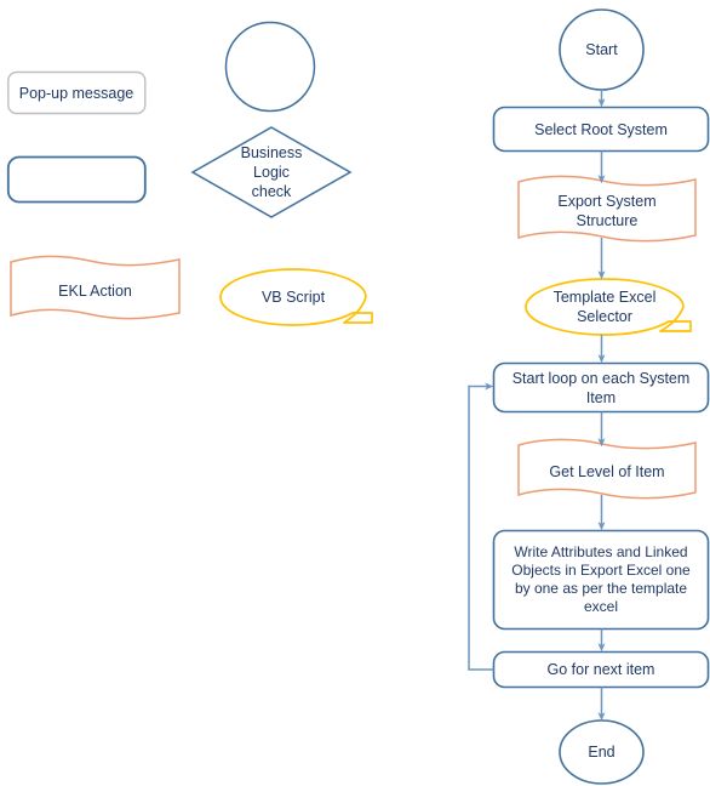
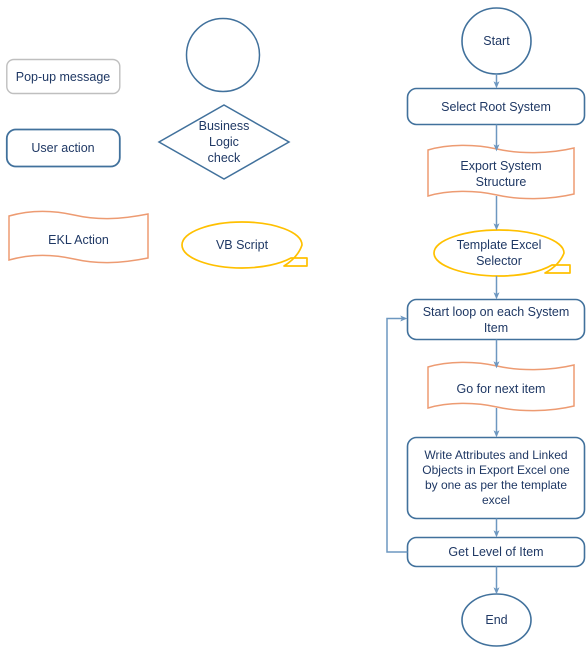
  Pop-up message
+ User action
  EKL Action
  Business
  Logic
  check
  VB Script
  Start
  Select Root System
  Export System
  Structure
  Template Excel
  Selector
  Start loop on each System
  Item
- Get Level of Item
+ Go for next item
  Write Attributes and Linked
  Objects in Export Excel one
  by one as per the template
  excel
- Go for next item
+ Get Level of Item
  End
